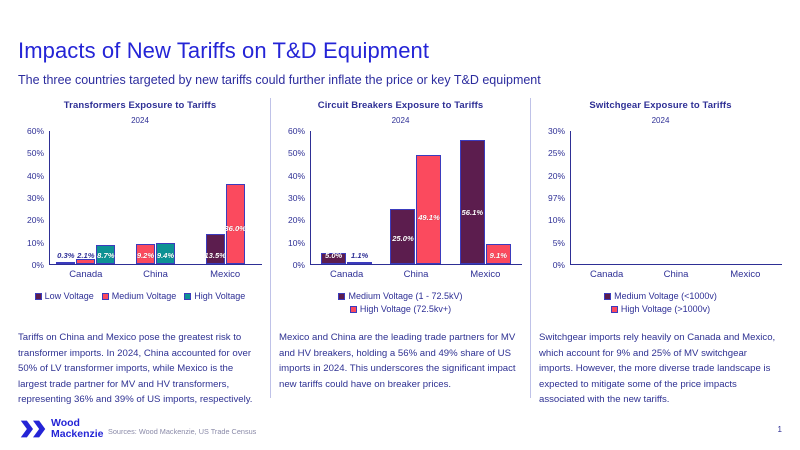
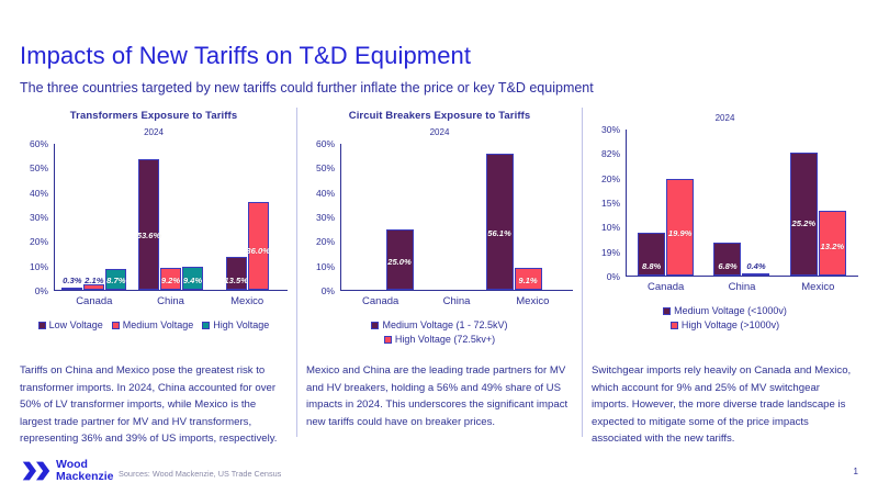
  Impacts of New Tariffs on T&D Equipment
  The three countries targeted by new tariffs could further inflate the price or key T&D equipment
  Transformers Exposure to Tariffs
  2024
  0%
  10%
  20%
  30%
  40%
  50%
  60%
  0.3%
  2.1%
  8.7%
+ 53.6%
  9.2%
  9.4%
  13.5%
  36.0%
  Canada
  China
  Mexico
  Low Voltage
  Medium Voltage
  High Voltage
  Tariffs on China and Mexico pose the greatest risk to transformer imports. In 2024, China accounted for over 50% of LV transformer imports, while Mexico is the largest trade partner for MV and HV transformers, representing 36% and 39% of US imports, respectively.
  Circuit Breakers Exposure to Tariffs
  2024
  0%
  10%
  20%
  30%
  40%
  50%
  60%
- 5.0%
- 1.1%
  25.0%
- 49.1%
  56.1%
  9.1%
  Canada
  China
  Mexico
  Medium Voltage (1 - 72.5kV)
  High Voltage (72.5kv+)
- Mexico and China are the leading trade partners for MV and HV breakers, holding a 56% and 49% share of US imports in 2024. This underscores the significant impact new tariffs could have on breaker prices.
+ Mexico and China are the leading trade partners for MV and HV breakers, holding a 56% and 49% share of US impacts in 2024. This underscores the significant impact new tariffs could have on breaker prices.
- Switchgear Exposure to Tariffs
  2024
  0%
- 5%
+ 19%
  10%
- 97%
+ 15%
  20%
- 25%
+ 82%
  30%
+ 8.8%
+ 19.9%
+ 6.8%
+ 0.4%
+ 25.2%
+ 13.2%
  Canada
  China
  Mexico
  Medium Voltage (<1000v)
  High Voltage (>1000v)
  Switchgear imports rely heavily on Canada and Mexico, which account for 9% and 25% of MV switchgear imports. However, the more diverse trade landscape is expected to mitigate some of the price impacts associated with the new tariffs.
  Wood
  Mackenzie
  Sources: Wood Mackenzie, US Trade Census
  1
